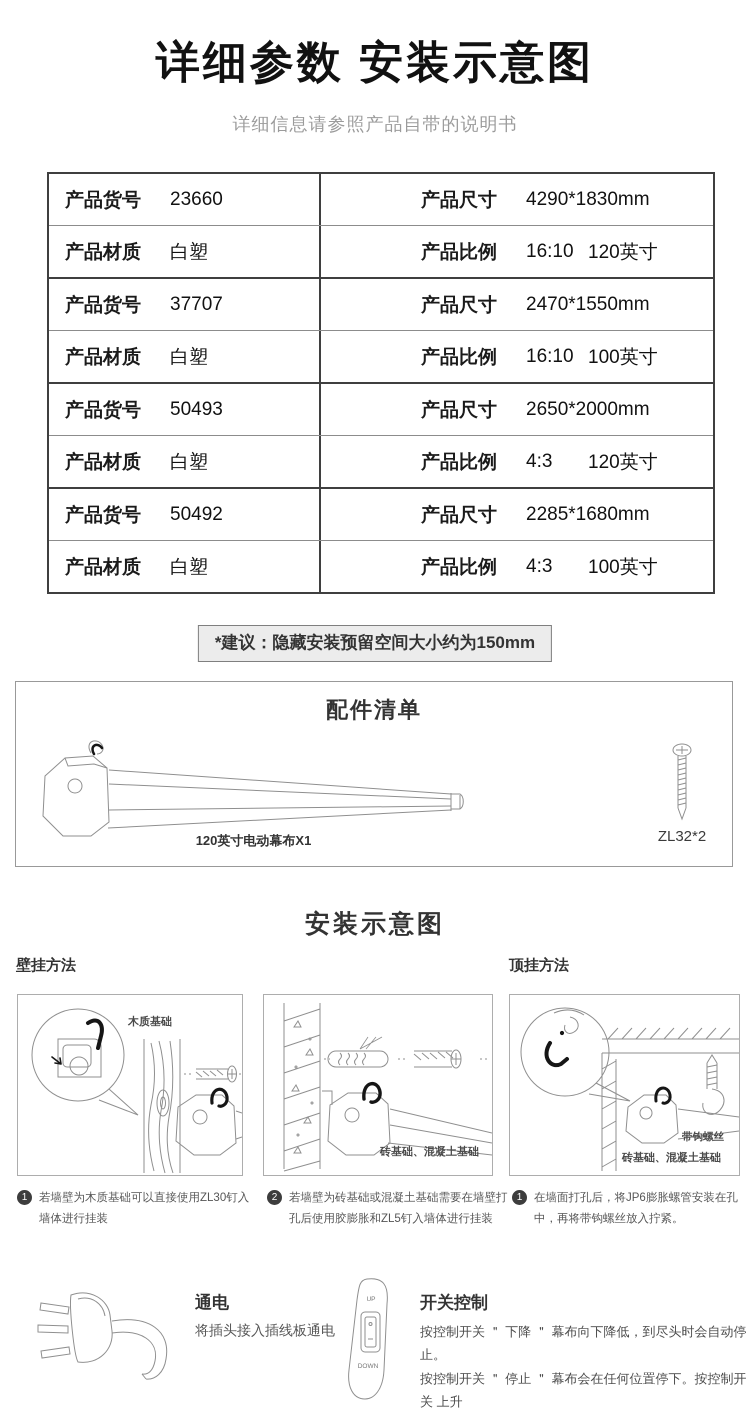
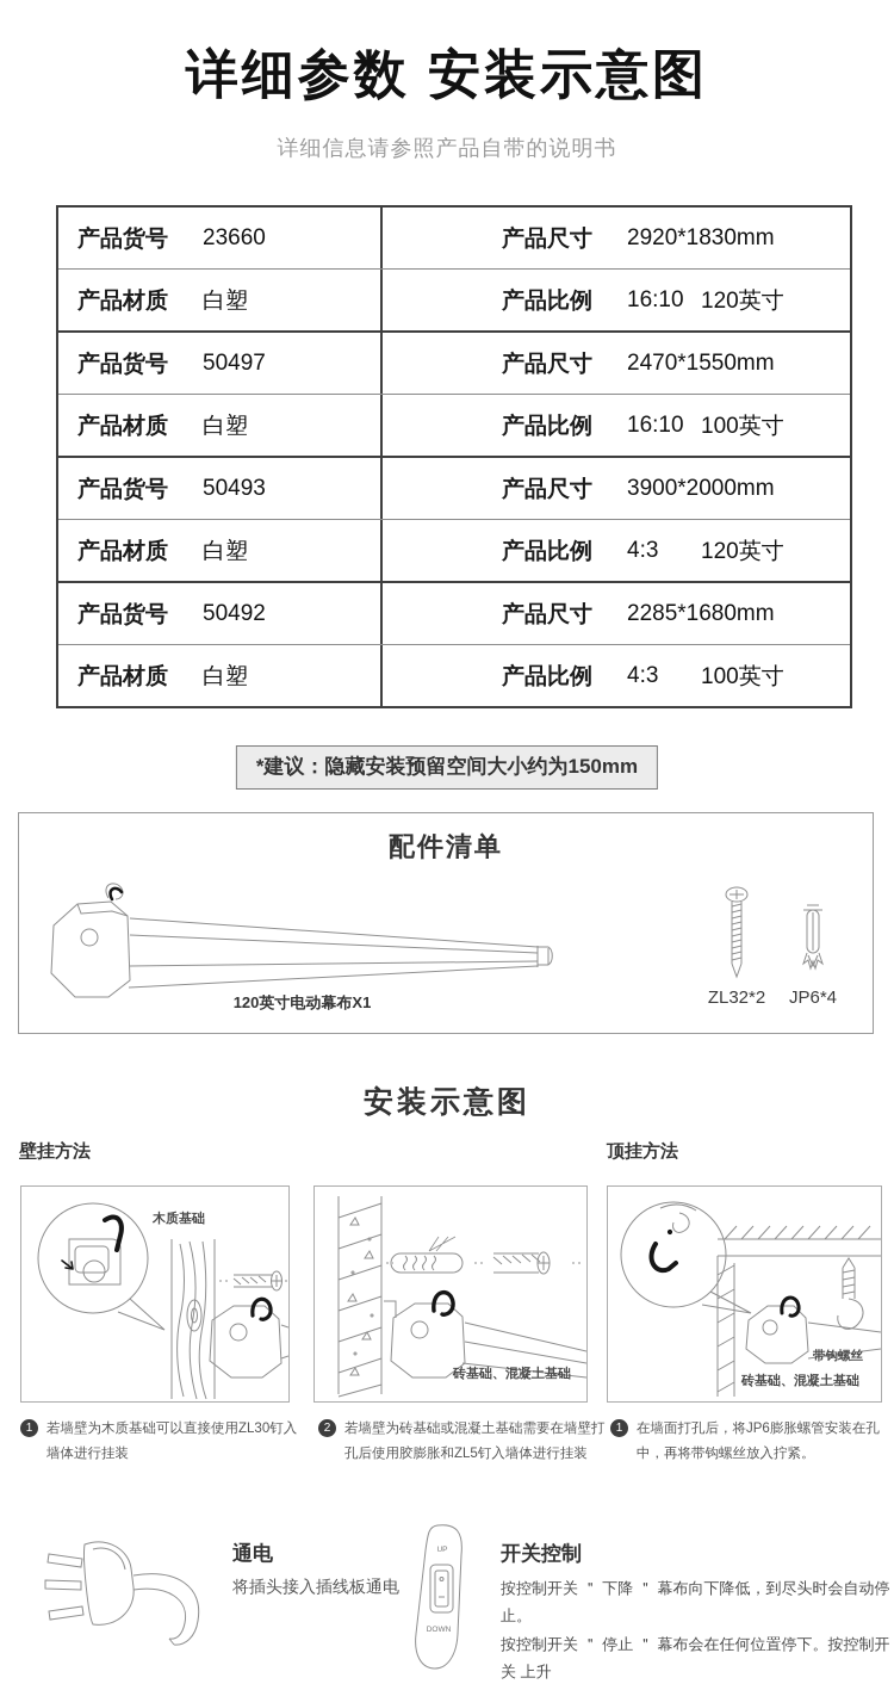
  详细参数 安装示意图
  详细信息请参照产品自带的说明书
  产品货号
  23660
  产品尺寸
- 4290*1830mm
+ 2920*1830mm
  产品材质
  白塑
  产品比例
  16:10
  120英寸
  产品货号
- 37707
+ 50497
  产品尺寸
  2470*1550mm
  产品材质
  白塑
  产品比例
  16:10
  100英寸
  产品货号
  50493
  产品尺寸
- 2650*2000mm
+ 3900*2000mm
  产品材质
  白塑
  产品比例
  4:3
  120英寸
  产品货号
  50492
  产品尺寸
  2285*1680mm
  产品材质
  白塑
  产品比例
  4:3
  100英寸
  *建议：隐藏安装预留空间大小约为150mm
  配件清单
  120英寸电动幕布X1
  ZL32*2
+ JP6*4
  安装示意图
  壁挂方法
  顶挂方法
  木质基础
  砖基础、混凝土基础
  带钩螺丝
  砖基础、混凝土基础
  1
  若墙壁为木质基础可以直接使用ZL30钉入墙体进行挂装
  2
  若墙壁为砖基础或混凝土基础需要在墙壁打孔后使用胶膨胀和ZL5钉入墙体进行挂装
  1
  在墙面打孔后，将JP6膨胀螺管安装在孔中，再将带钩螺丝放入拧紧。
  通电
  将插头接入插线板通电
  开关控制
  按控制开关 ＂ 下降 ＂ 幕布向下降低，到尽头时会自动停止。
  按控制开关 ＂ 停止 ＂ 幕布会在任何位置停下。按控制开关 上升
